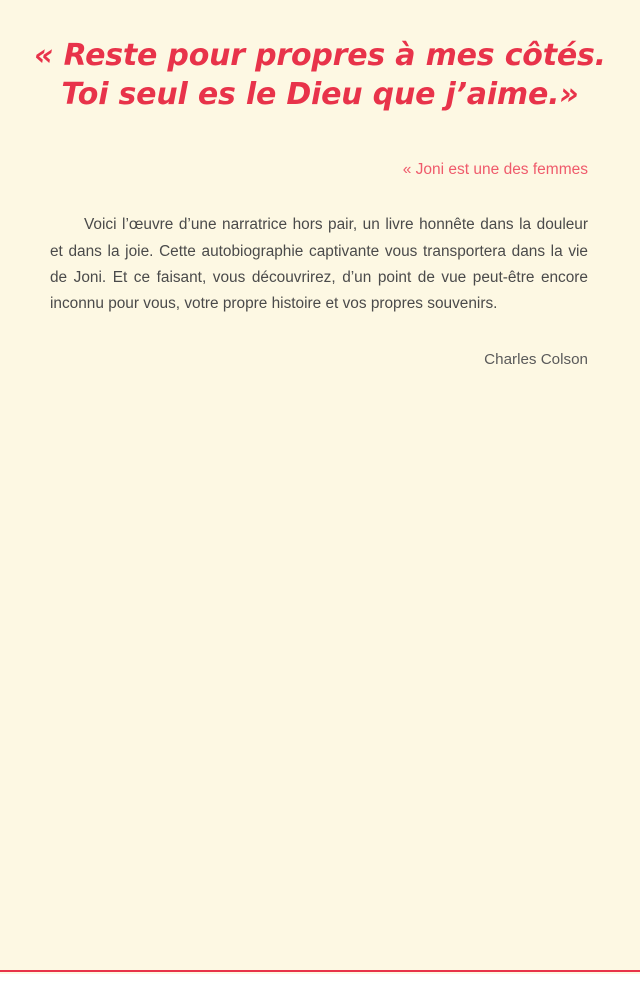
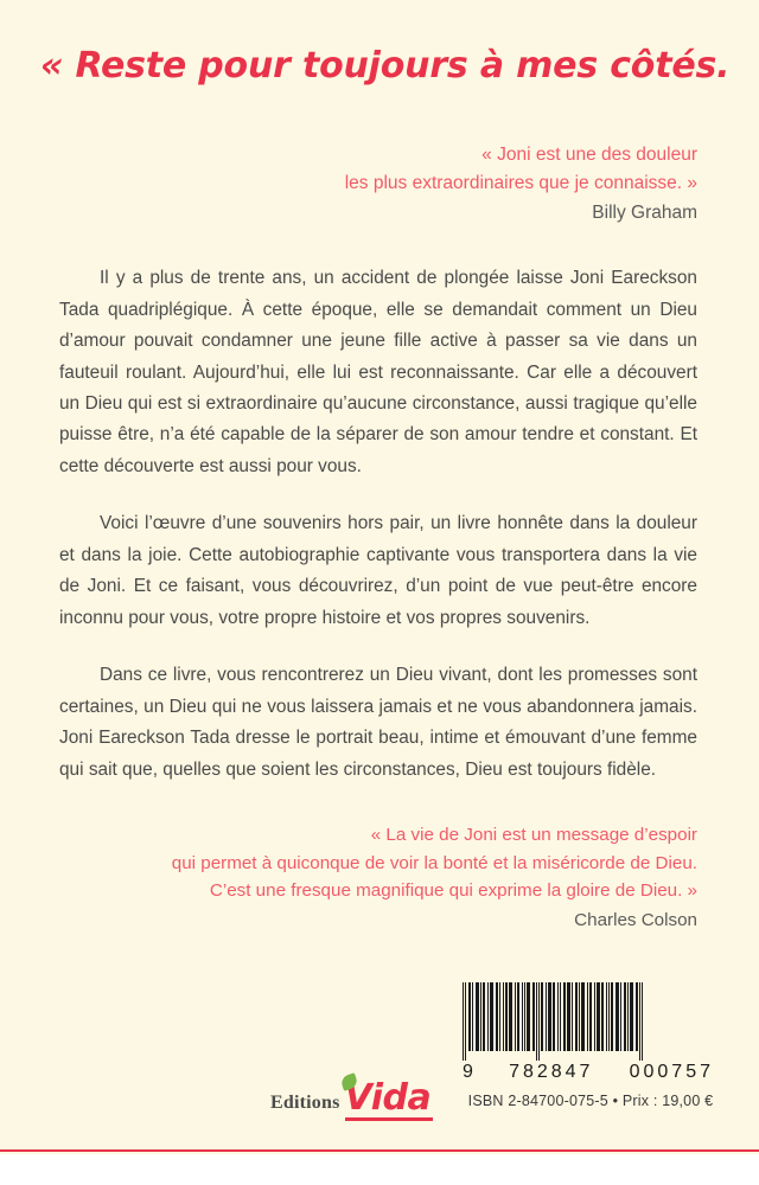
- « Reste pour propres à mes côtés.
+ « Reste pour toujours à mes côtés.
- Toi seul es le Dieu que j’aime.»
- « Joni est une des femmes
+ « Joni est une des douleur
+ les plus extraordinaires que je connaisse. »
+ Billy Graham
+ Il y a plus de trente ans, un accident de plongée laisse Joni Eareckson Tada quadriplégique. À cette époque, elle se demandait comment un Dieu d’amour pouvait condamner une jeune fille active à passer sa vie dans un fauteuil roulant. Aujourd’hui, elle lui est reconnaissante. Car elle a découvert un Dieu qui est si extraordinaire qu’aucune circonstance, aussi tragique qu’elle puisse être, n’a été capable de la séparer de son amour tendre et constant. Et cette découverte est aussi pour vous.
- Voici l’œuvre d’une narratrice hors pair, un livre honnête dans la douleur et dans la joie. Cette autobiographie captivante vous transportera dans la vie de Joni. Et ce faisant, vous découvrirez, d’un point de vue peut-être encore inconnu pour vous, votre propre histoire et vos propres souvenirs.
+ Voici l’œuvre d’une souvenirs hors pair, un livre honnête dans la douleur et dans la joie. Cette autobiographie captivante vous transportera dans la vie de Joni. Et ce faisant, vous découvrirez, d’un point de vue peut-être encore inconnu pour vous, votre propre histoire et vos propres souvenirs.
+ Dans ce livre, vous rencontrerez un Dieu vivant, dont les promesses sont certaines, un Dieu qui ne vous laissera jamais et ne vous abandonnera jamais. Joni Eareckson Tada dresse le portrait beau, intime et émouvant d’une femme qui sait que, quelles que soient les circonstances, Dieu est toujours fidèle.
+ « La vie de Joni est un message d’espoir
+ qui permet à quiconque de voir la bonté et la miséricorde de Dieu.
+ C’est une fresque magnifique qui exprime la gloire de Dieu. »
  Charles Colson
+ Editions
+ Vida
+ 9
+ 782847
+ 000757
+ ISBN 2-84700-075-5 • Prix : 19,00 €
